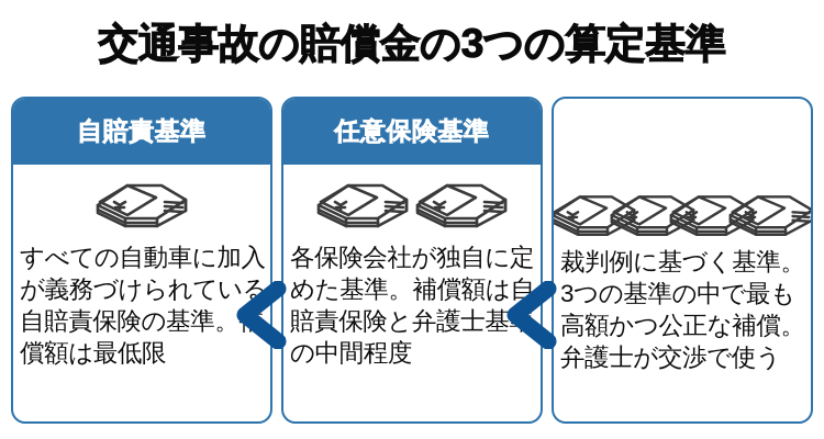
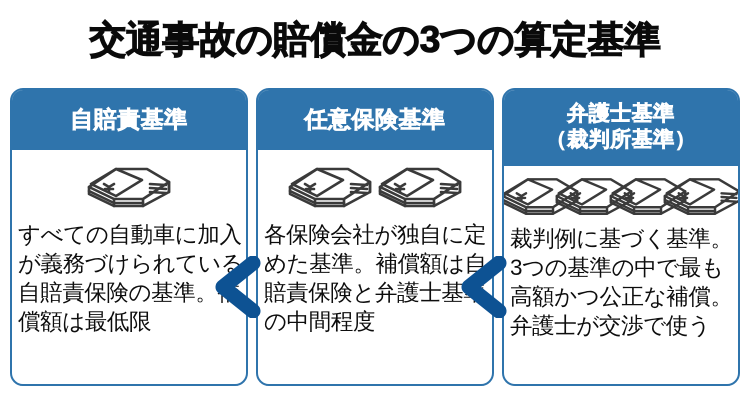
  交通事故の賠償金の3つの算定基準
  自賠責基準
  すべての自動車に加入が義務づけられている自賠責保険の基準。償額は最低限
  任意保険基準
  各保険会社が独自に定めた基準。補償額は自賠責保険と弁護士基の中間程度
+ 弁護士基準
+ （裁判所基準）
  裁判例に基づく基準。3つの基準の中で最も高額かつ公正な補償。弁護士が交渉で使う
